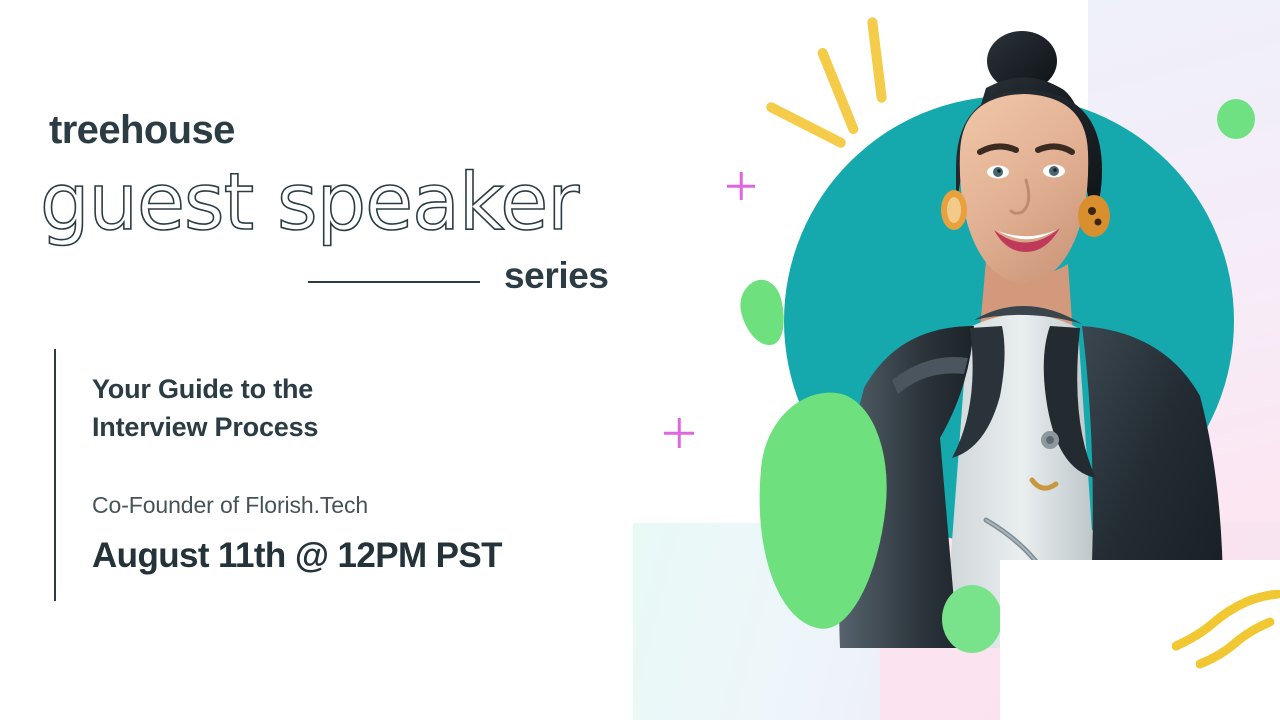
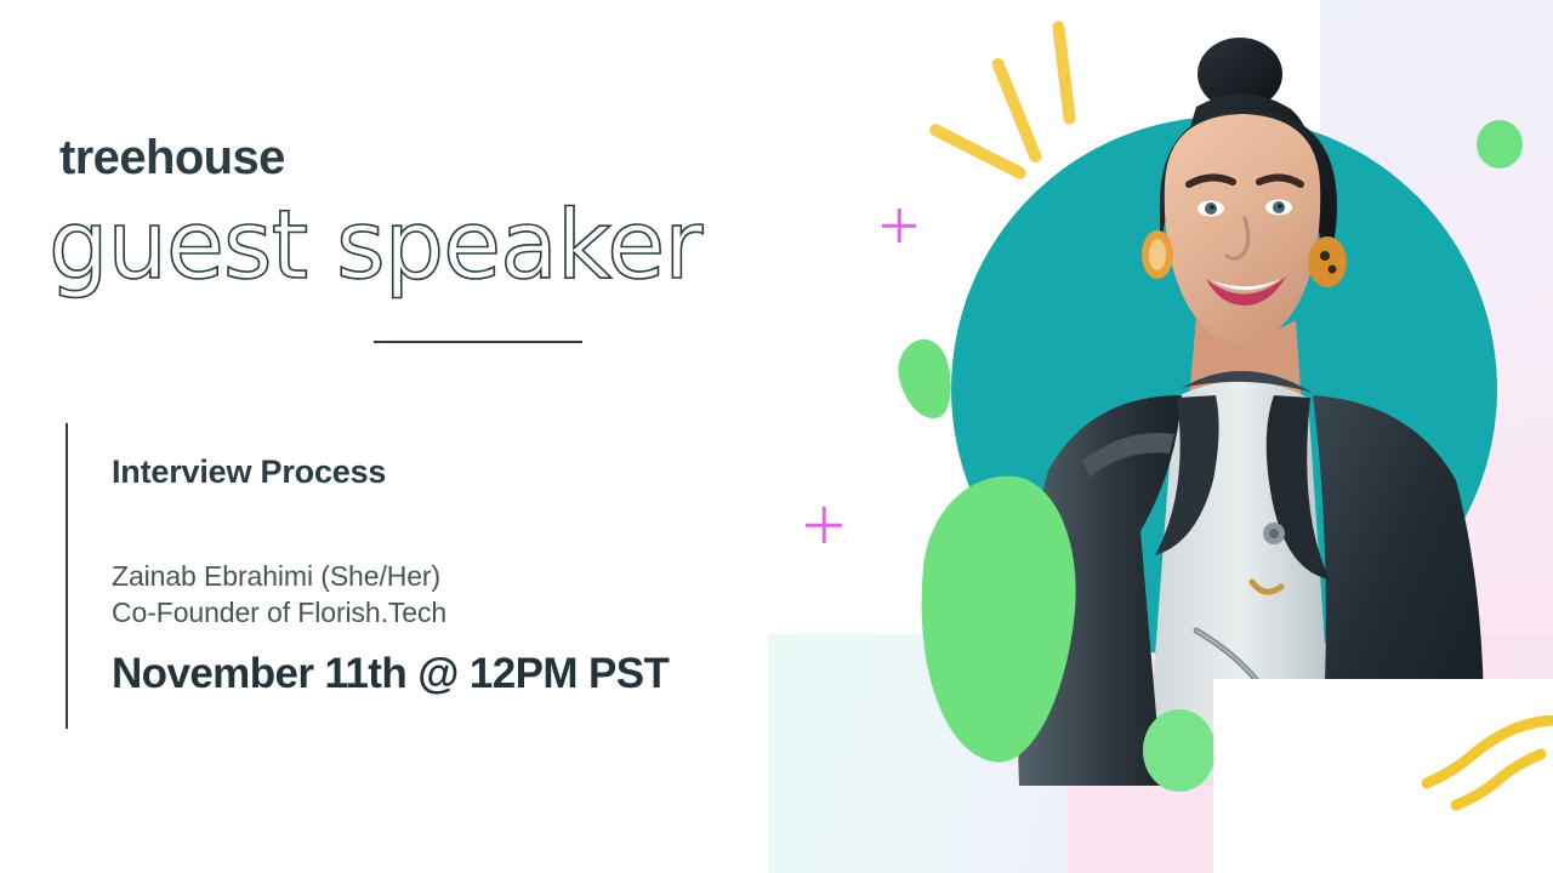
  treehouse
  guest speaker
- series
- Your Guide to the
  Interview Process
+ Zainab Ebrahimi (She/Her)
  Co-Founder of Florish.Tech
- August 11th @ 12PM PST
+ November 11th @ 12PM PST
